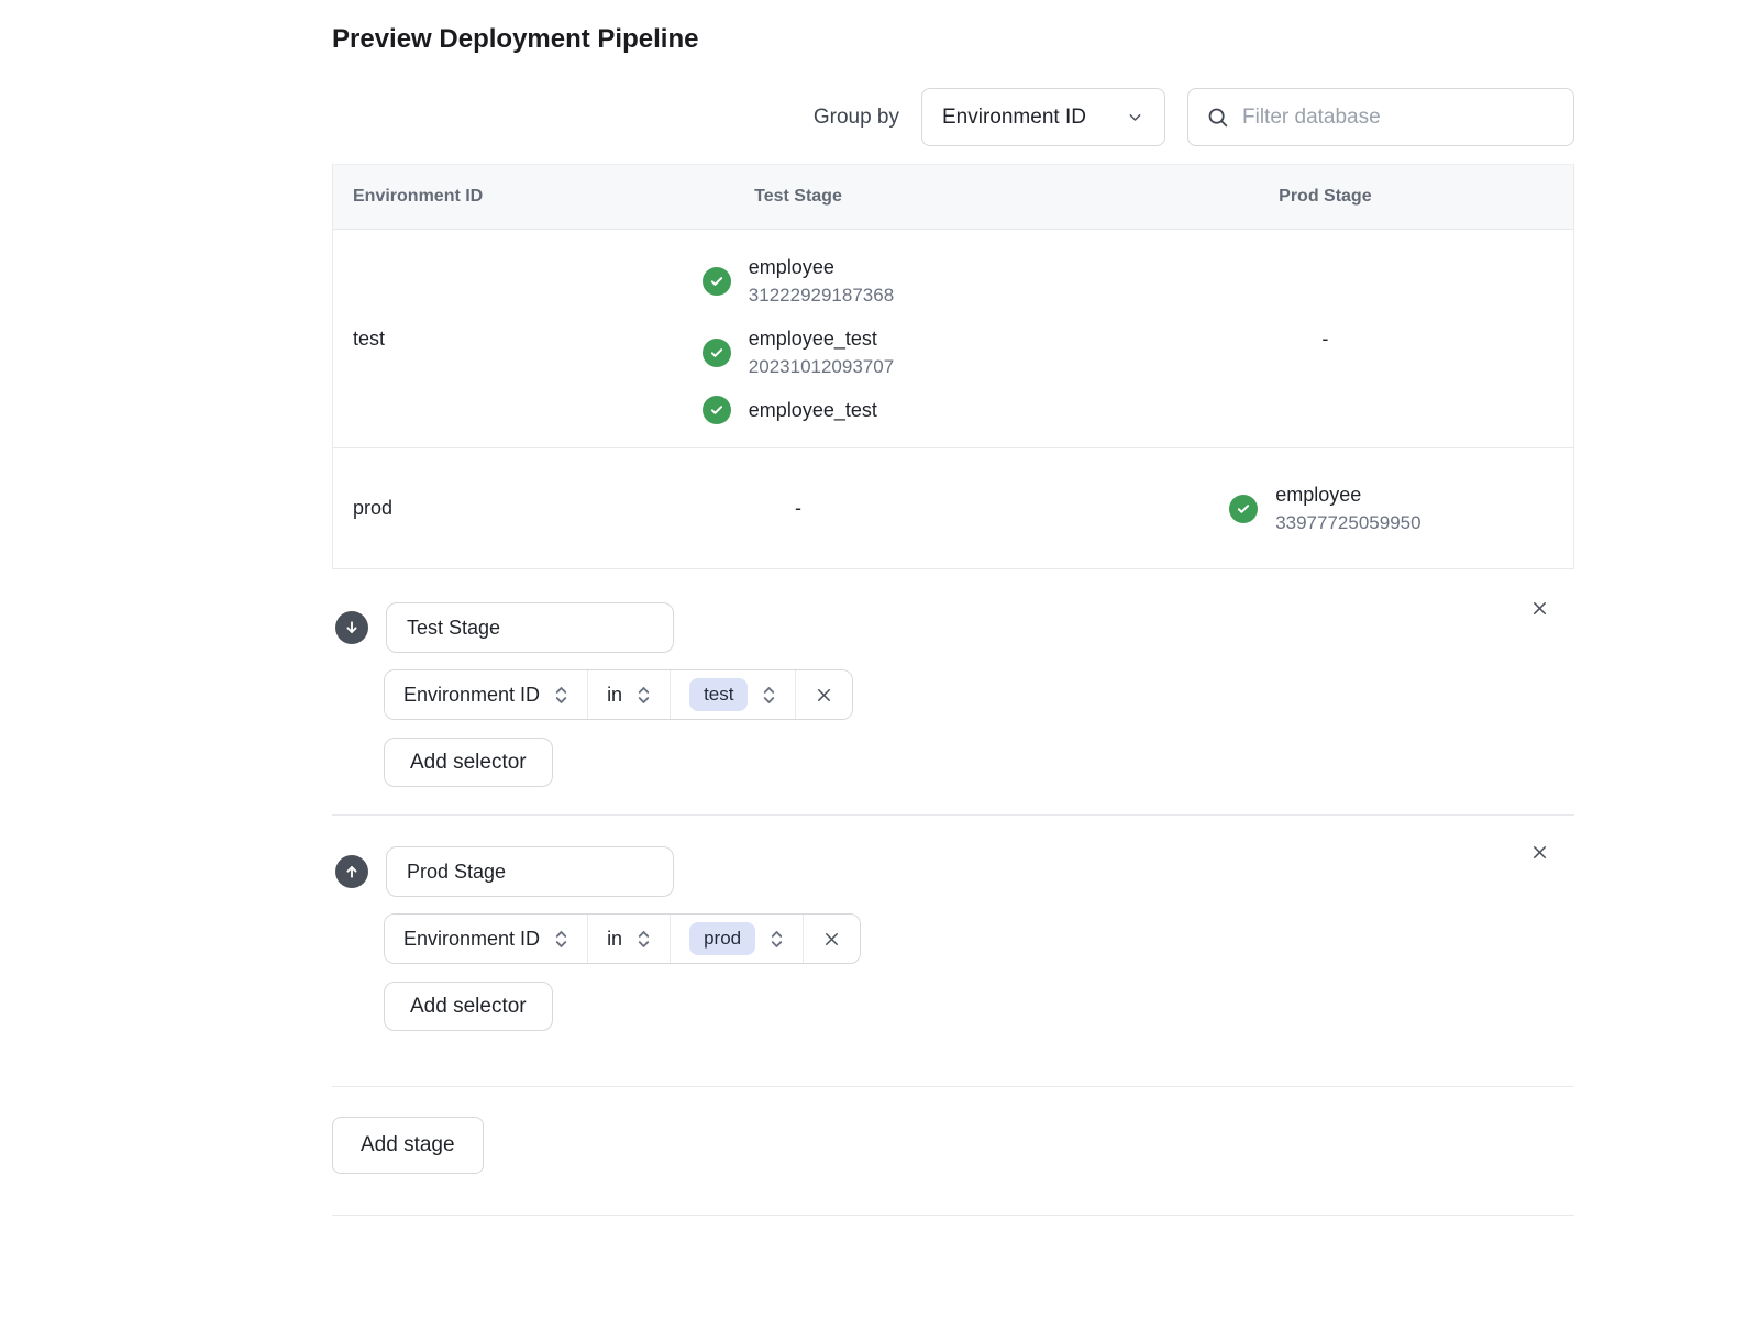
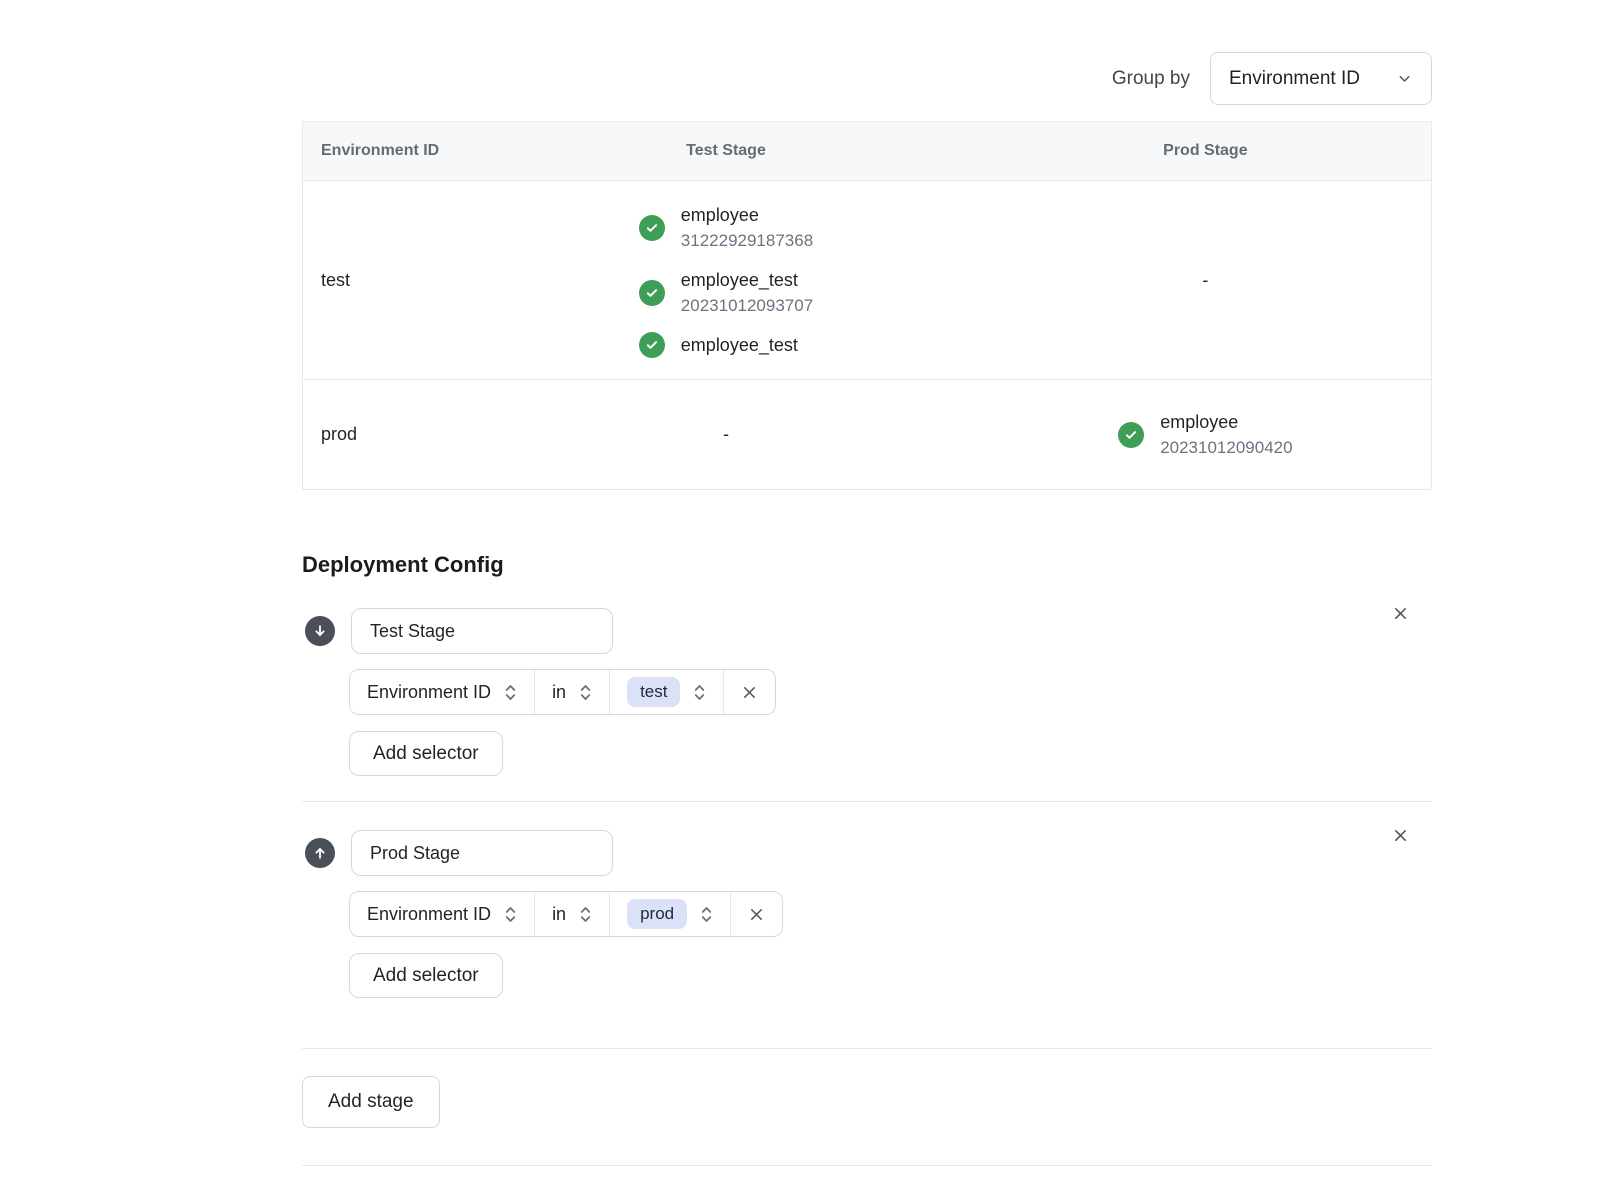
- Preview Deployment Pipeline
  Group by
  Environment ID
- Filter database
  Environment ID
  Test Stage
  Prod Stage
  test
  employee
  31222929187368
  employee_test
  20231012093707
  employee_test
  -
  prod
  -
  employee
- 33977725059950
+ 20231012090420
+ Deployment Config
  Test Stage
  Environment ID
  in
  test
  Add selector
  Prod Stage
  Environment ID
  in
  prod
  Add selector
  Add stage
